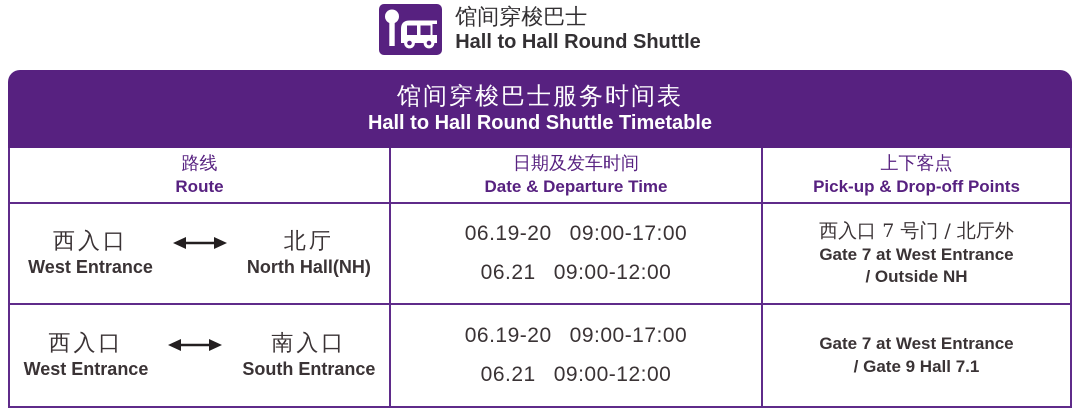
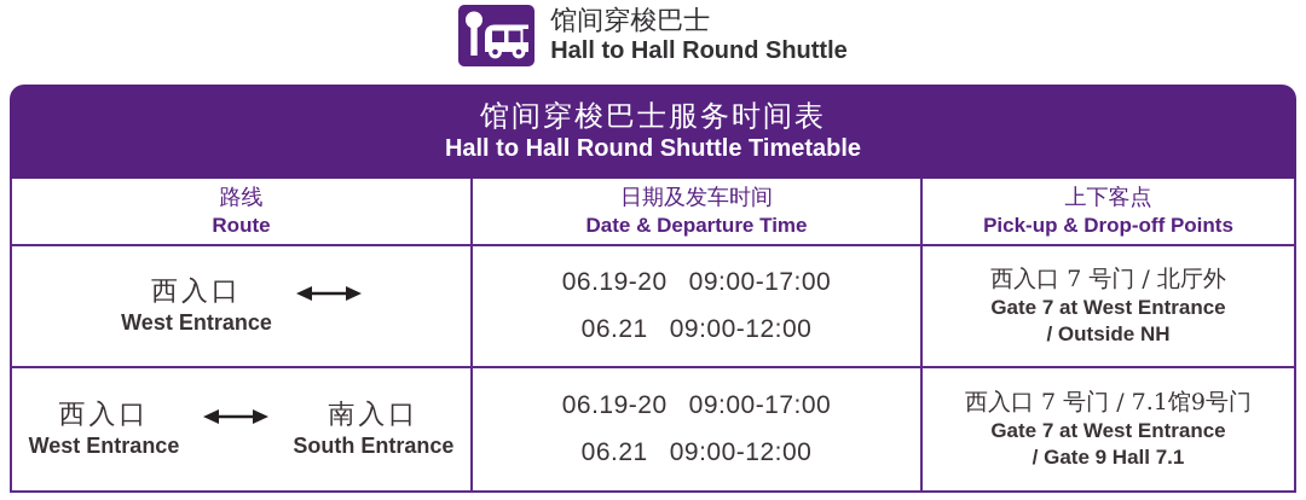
  馆间穿梭巴士
  Hall to Hall Round Shuttle
  馆间穿梭巴士服务时间表
  Hall to Hall Round Shuttle Timetable
  路线
  Route
  日期及发车时间
  Date & Departure Time
  上下客点
  Pick-up & Drop-off Points
  西入口
  West Entrance
- 北厅
- North Hall(NH)
  06.19-20
  09:00-17:00
  06.21
  09:00-12:00
  西入口 7 号门 / 北厅外
  Gate 7 at West Entrance
  / Outside NH
  西入口
  West Entrance
  南入口
  South Entrance
  06.19-20
  09:00-17:00
  06.21
  09:00-12:00
+ 西入口 7 号门 / 7.1馆9号门
  Gate 7 at West Entrance
  / Gate 9 Hall 7.1
